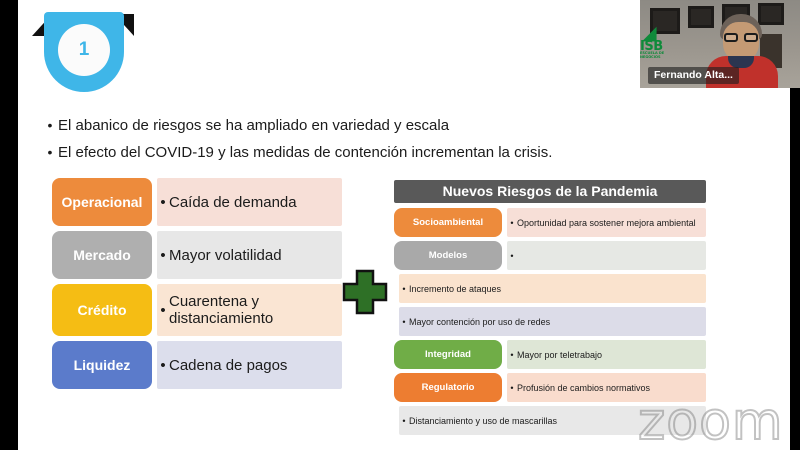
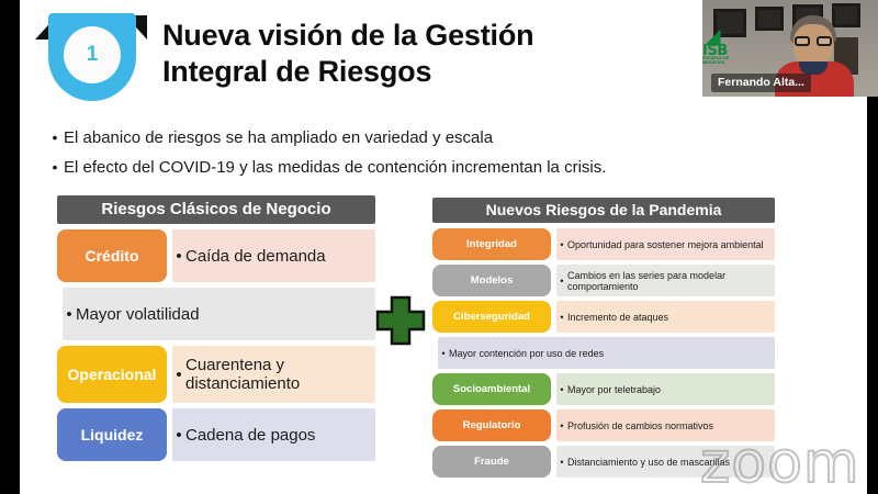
  1
+ Nueva visión de la Gestión
+ Integral de Riesgos
  •
  El abanico de riesgos se ha ampliado en variedad y escala
  •
  El efecto del COVID-19 y las medidas de contención incrementan la crisis.
+ Riesgos Clásicos de Negocio
- Operacional
+ Crédito
  •
  Caída de demanda
- Mercado
  •
  Mayor volatilidad
- Crédito
+ Operacional
  •
  Cuarentena y distanciamiento
  Liquidez
  •
  Cadena de pagos
  Nuevos Riesgos de la Pandemia
- Socioambiental
+ Integridad
  •
  Oportunidad para sostener mejora ambiental
  Modelos
  •
+ Cambios en las series para modelar comportamiento
+ Ciberseguridad
  •
  Incremento de ataques
  •
  Mayor contención por uso de redes
- Integridad
+ Socioambiental
  •
  Mayor por teletrabajo
  Regulatorio
  •
  Profusión de cambios normativos
+ Fraude
  •
  Distanciamiento y uso de mascarillas
  zoom
  ◢
  ISB
  Fernando Alta...
